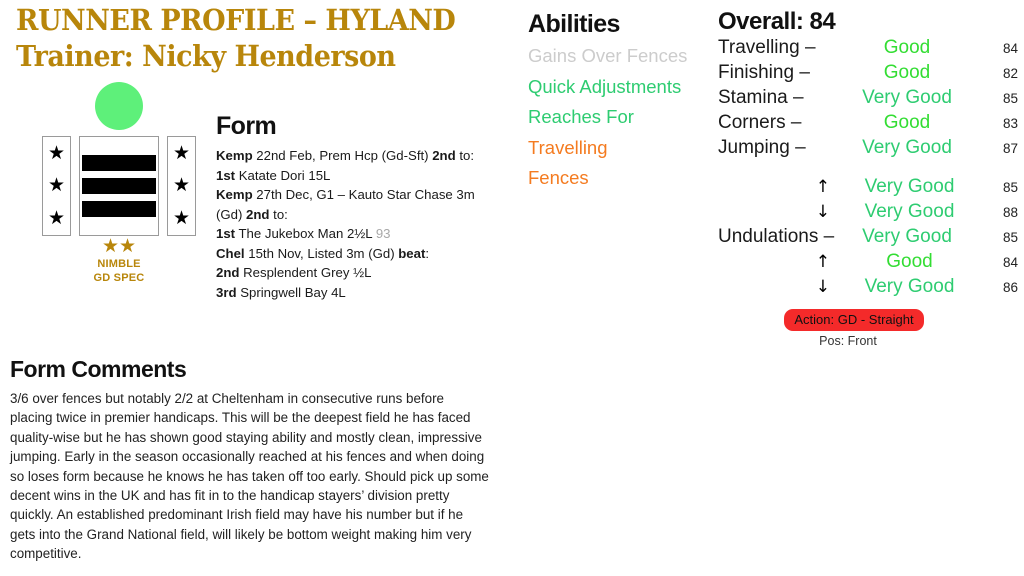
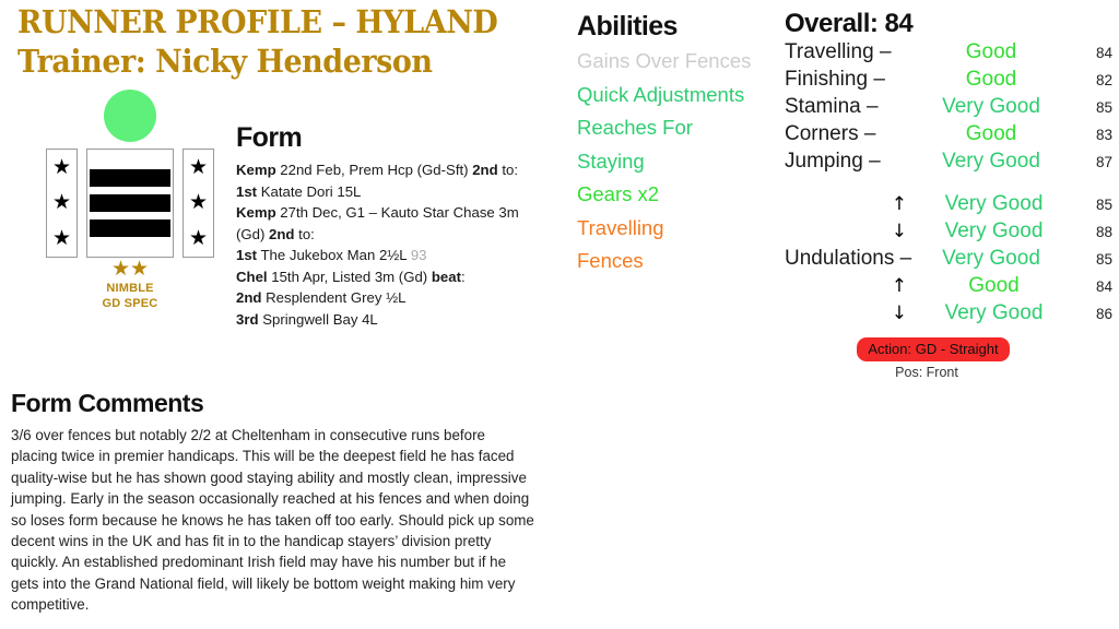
  RUNNER PROFILE – HYLAND
  Trainer: Nicky Henderson
  ★
  ★
  ★
  ★
  ★
  ★
  ★★
  NIMBLE
  GD SPEC
  Form
  Kemp 22nd Feb, Prem Hcp (Gd-Sft) 2nd to:
  1st Katate Dori 15L
  Kemp 27th Dec, G1 – Kauto Star Chase 3m
  (Gd) 2nd to:
  1st The Jukebox Man 2½L 93
- Chel 15th Nov, Listed 3m (Gd) beat:
+ Chel 15th Apr, Listed 3m (Gd) beat:
  2nd Resplendent Grey ½L
  3rd Springwell Bay 4L
  Form Comments
  3/6 over fences but notably 2/2 at Cheltenham in consecutive runs before placing twice in premier handicaps. This will be the deepest field he has faced quality-wise but he has shown good staying ability and mostly clean, impressive jumping. Early in the season occasionally reached at his fences and when doing so loses form because he knows he has taken off too early. Should pick up some decent wins in the UK and has fit in to the handicap stayers’ division pretty quickly. An established predominant Irish field may have his number but if he gets into the Grand National field, will likely be bottom weight making him very competitive.
  Abilities
  Gains Over Fences
  Quick Adjustments
  Reaches For
+ Staying
+ Gears x2
  Travelling
  Fences
  Overall: 84
  Travelling –
  Good
  84
  Finishing –
  Good
  82
  Stamina –
  Very Good
  85
  Corners –
  Good
  83
  Jumping –
  Very Good
  87
  ↑
  Very Good
  85
  ↓
  Very Good
  88
  Undulations –
  Very Good
  85
  ↑
  Good
  84
  ↓
  Very Good
  86
  Action: GD - Straight
  Pos: Front
